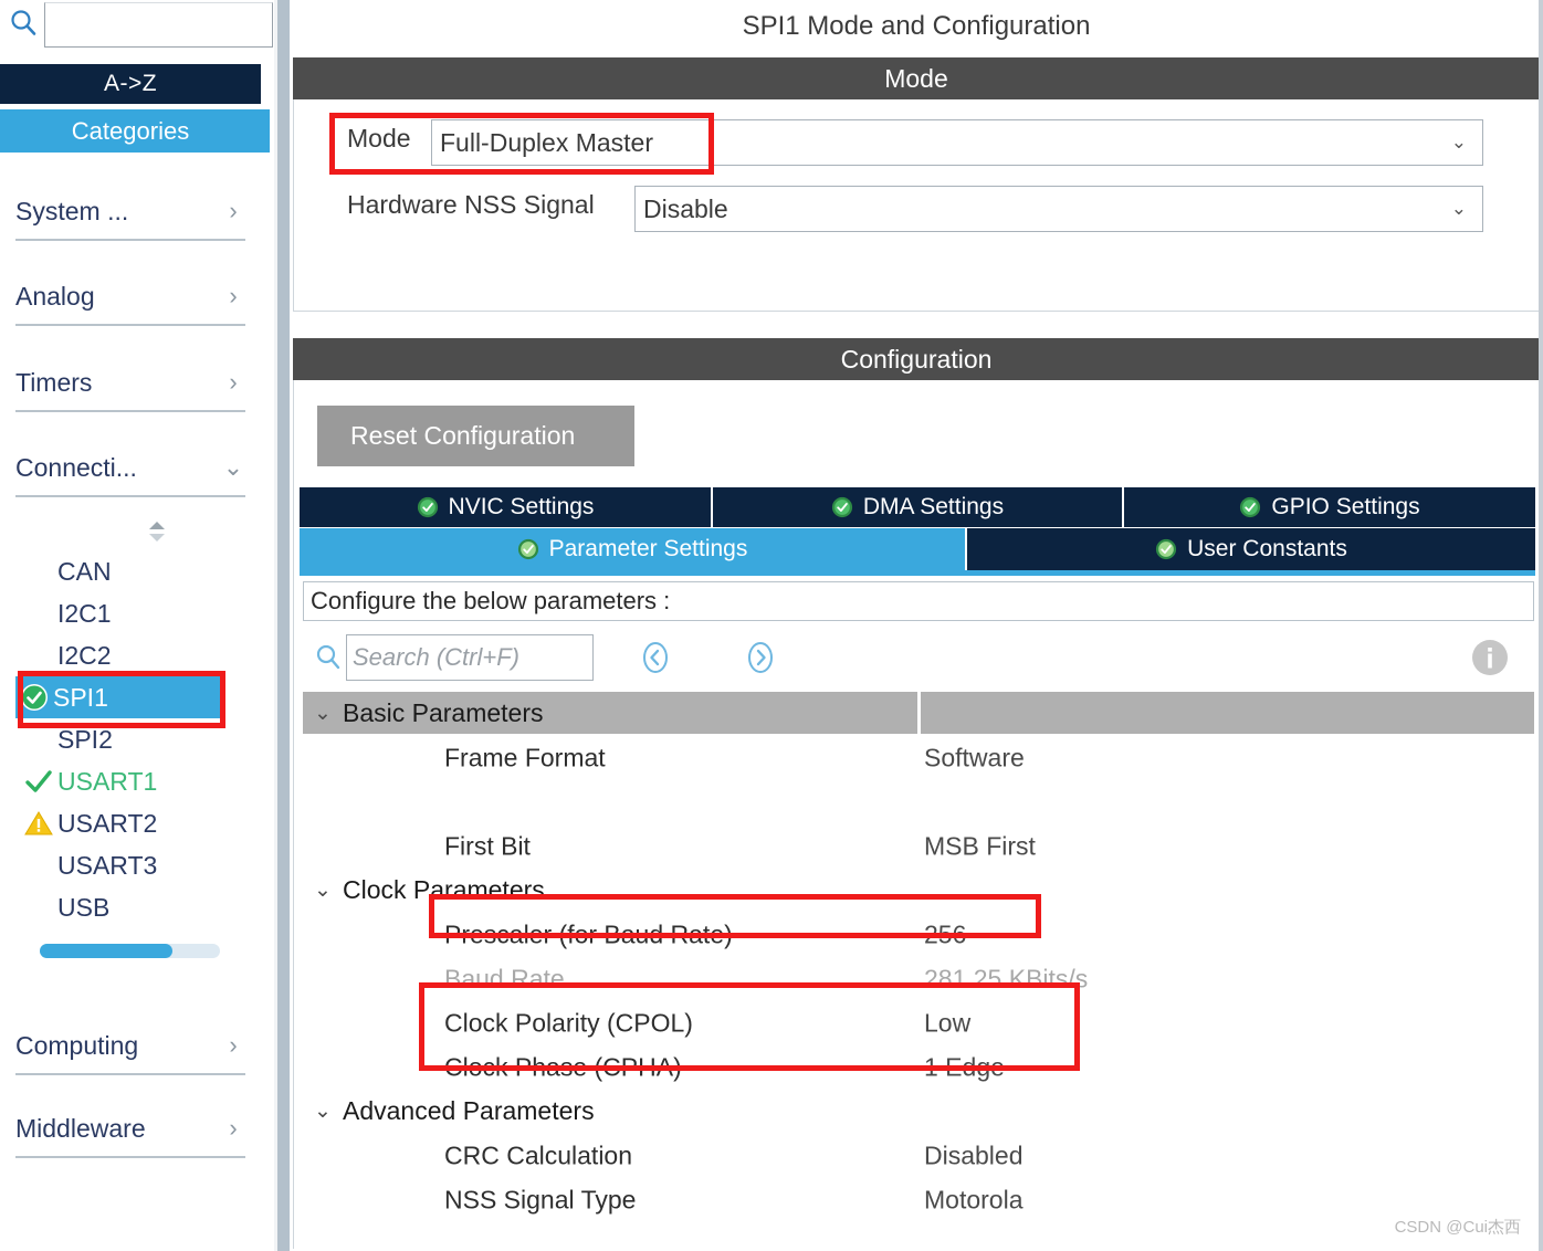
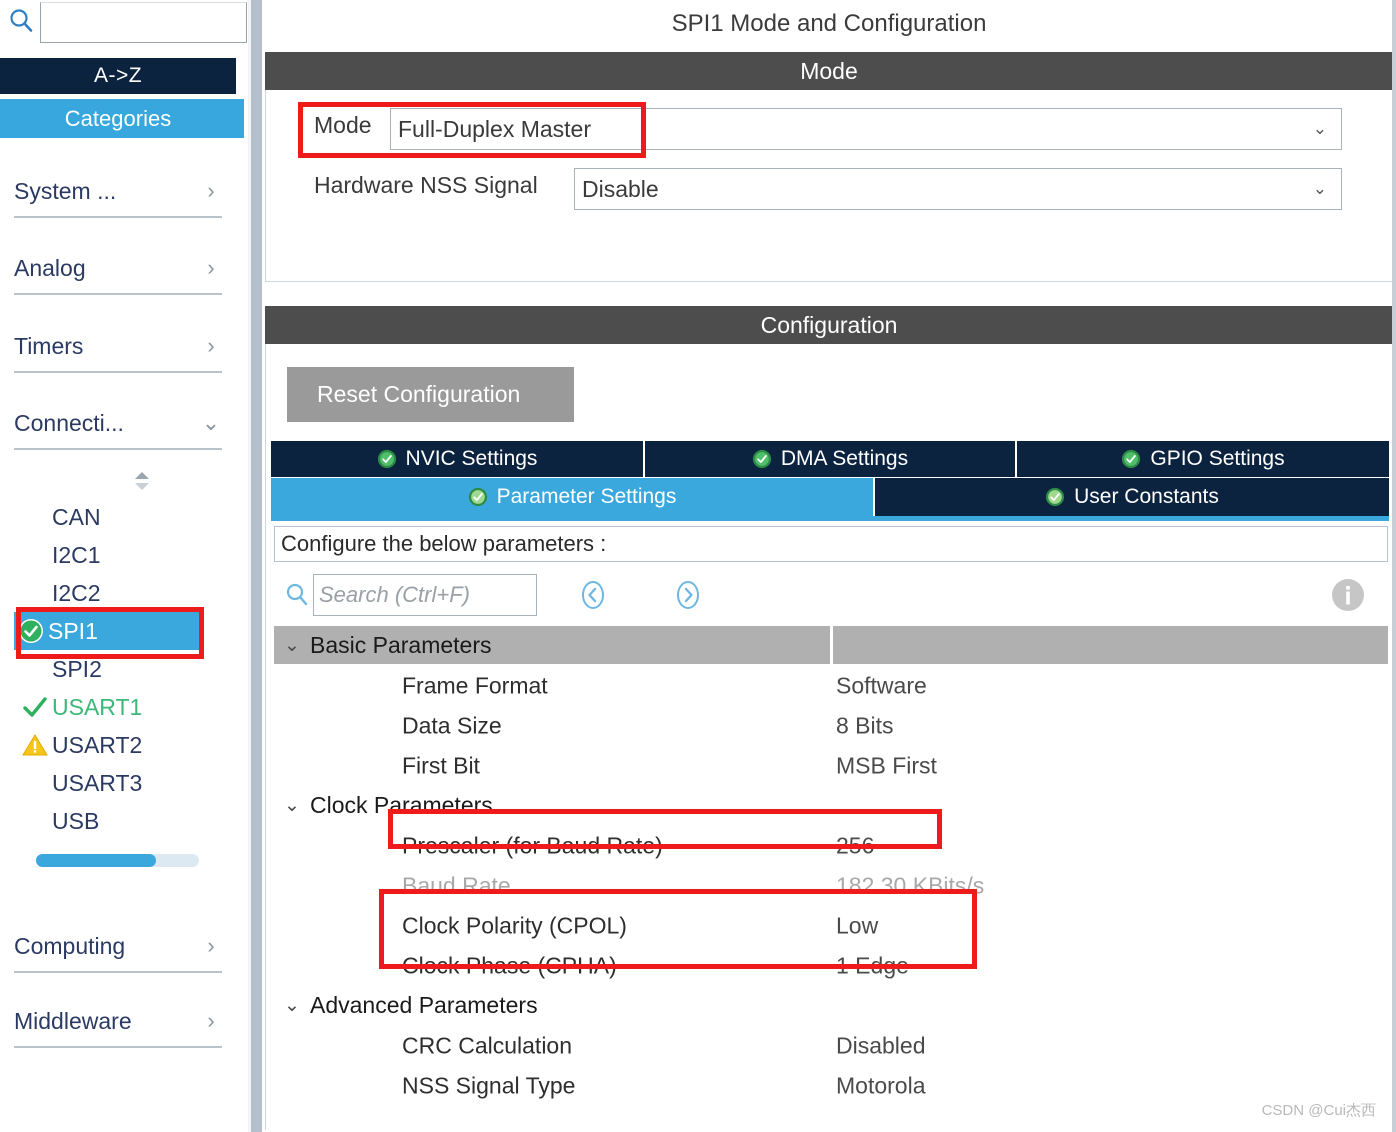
  A->Z
  Categories
  System ...
  ›
  Analog
  ›
  Timers
  ›
  Connecti...
  ⌄
  CAN
  I2C1
  I2C2
  SPI1
  SPI2
  USART1
  USART2
  USART3
  USB
  Computing
  ›
  Middleware
  ›
  SPI1 Mode and Configuration
  Mode
  Mode
  Full-Duplex Master
  ⌄
  Hardware NSS Signal
  Disable
  ⌄
  Configuration
  Reset Configuration
  NVIC Settings
  DMA Settings
  GPIO Settings
  Parameter Settings
  User Constants
  Configure the below parameters :
  Search (Ctrl+F)
  ⌄
  Basic Parameters
  Frame Format
  Software
+ Data Size
+ 8 Bits
  First Bit
  MSB First
  ⌄
  Clock Parameters
  Prescaler (for Baud Rate)
  256
  Baud Rate
- 281.25 KBits/s
+ 182.30 KBits/s
  Clock Polarity (CPOL)
  Low
  Clock Phase (CPHA)
  1 Edge
  ⌄
  Advanced Parameters
  CRC Calculation
  Disabled
  NSS Signal Type
  Motorola
  CSDN @Cui杰西
